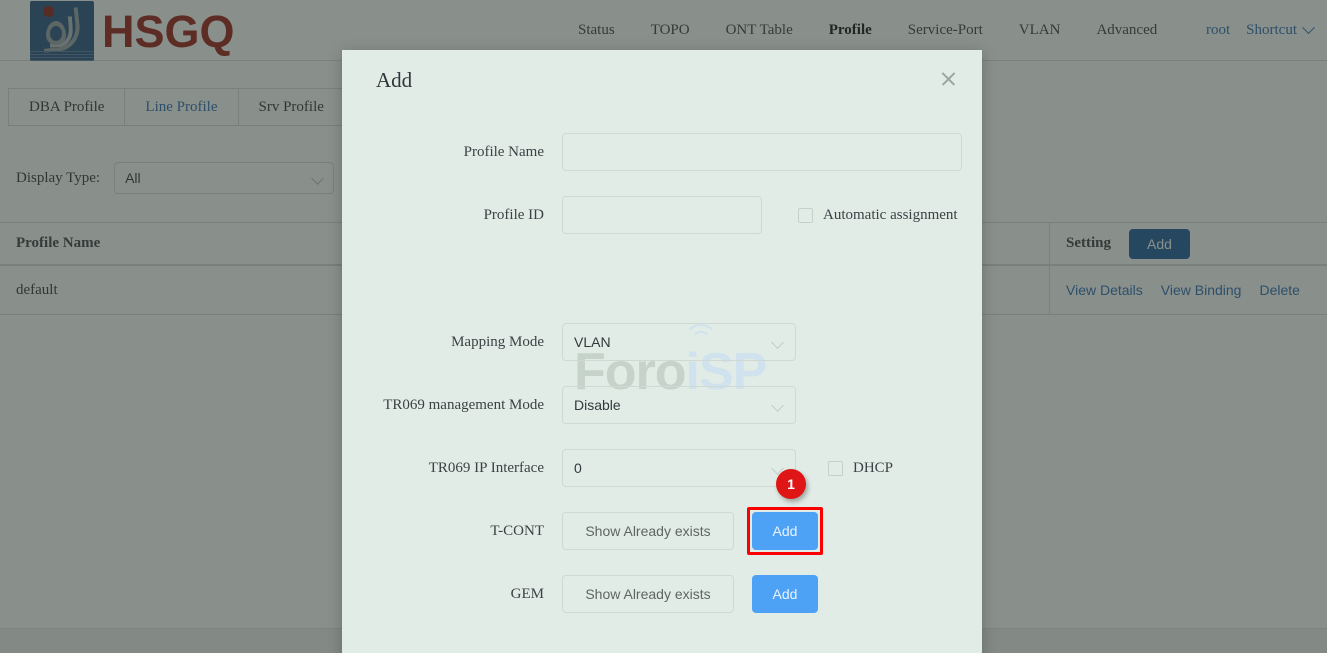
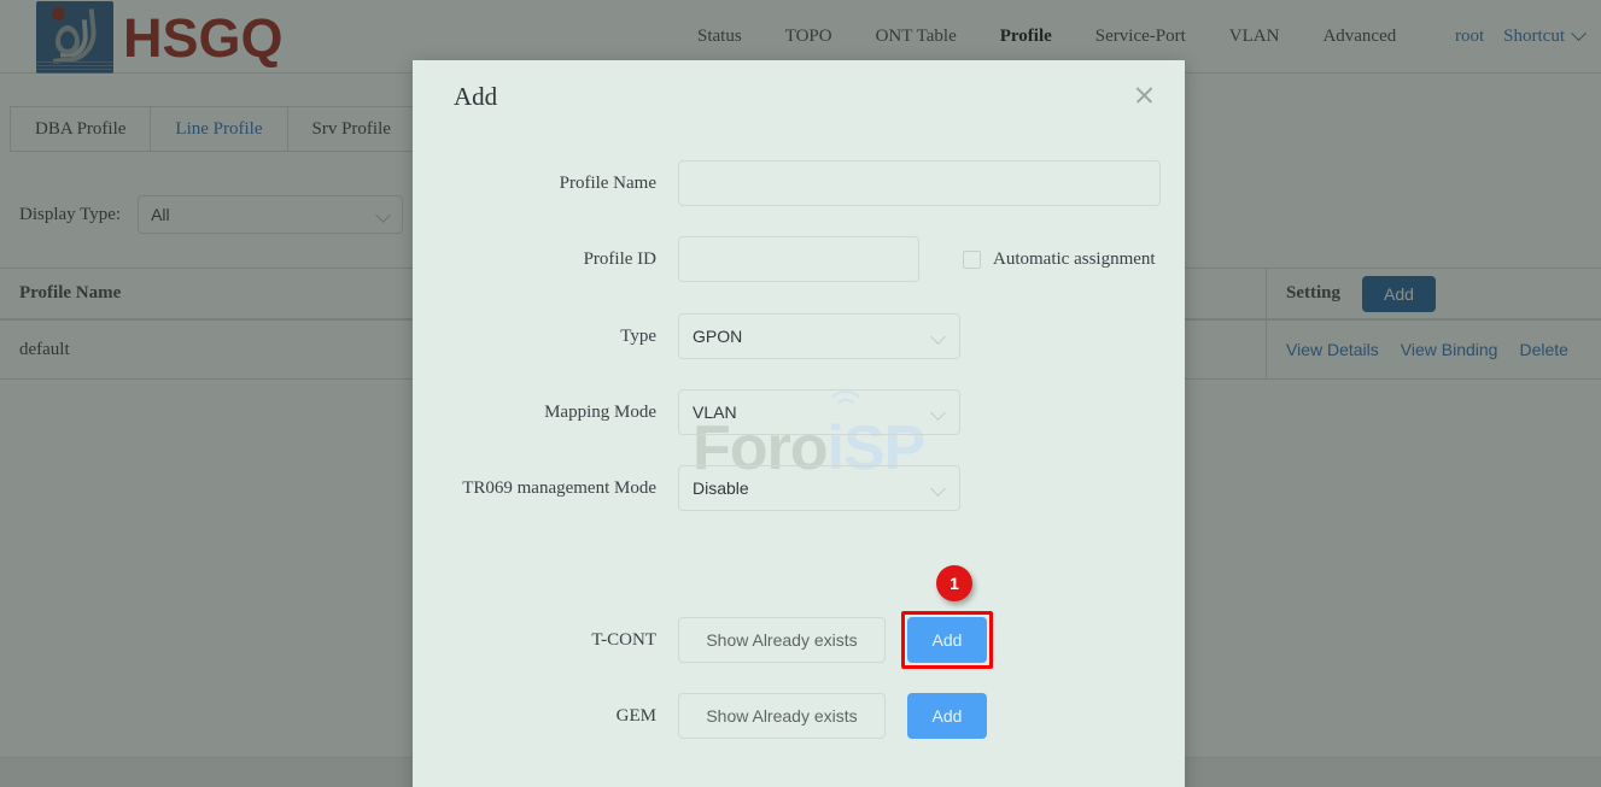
  HSGQ
  Status
  TOPO
  ONT Table
  Profile
  Service-Port
  VLAN
  Advanced
  root
  Shortcut
  DBA Profile
  Line Profile
  Srv Profile
  Display Type:
  All
  Profile Name
  Setting
  Add
  default
  View Details
  View Binding
  Delete
  Add
  ForoiSP
  Profile Name
  Profile ID
  Automatic assignment
+ Type
+ GPON
  Mapping Mode
  VLAN
  TR069 management Mode
  Disable
- TR069 IP Interface
- 0
- DHCP
  T-CONT
  Show Already exists
  Add
  1
  GEM
  Show Already exists
  Add
